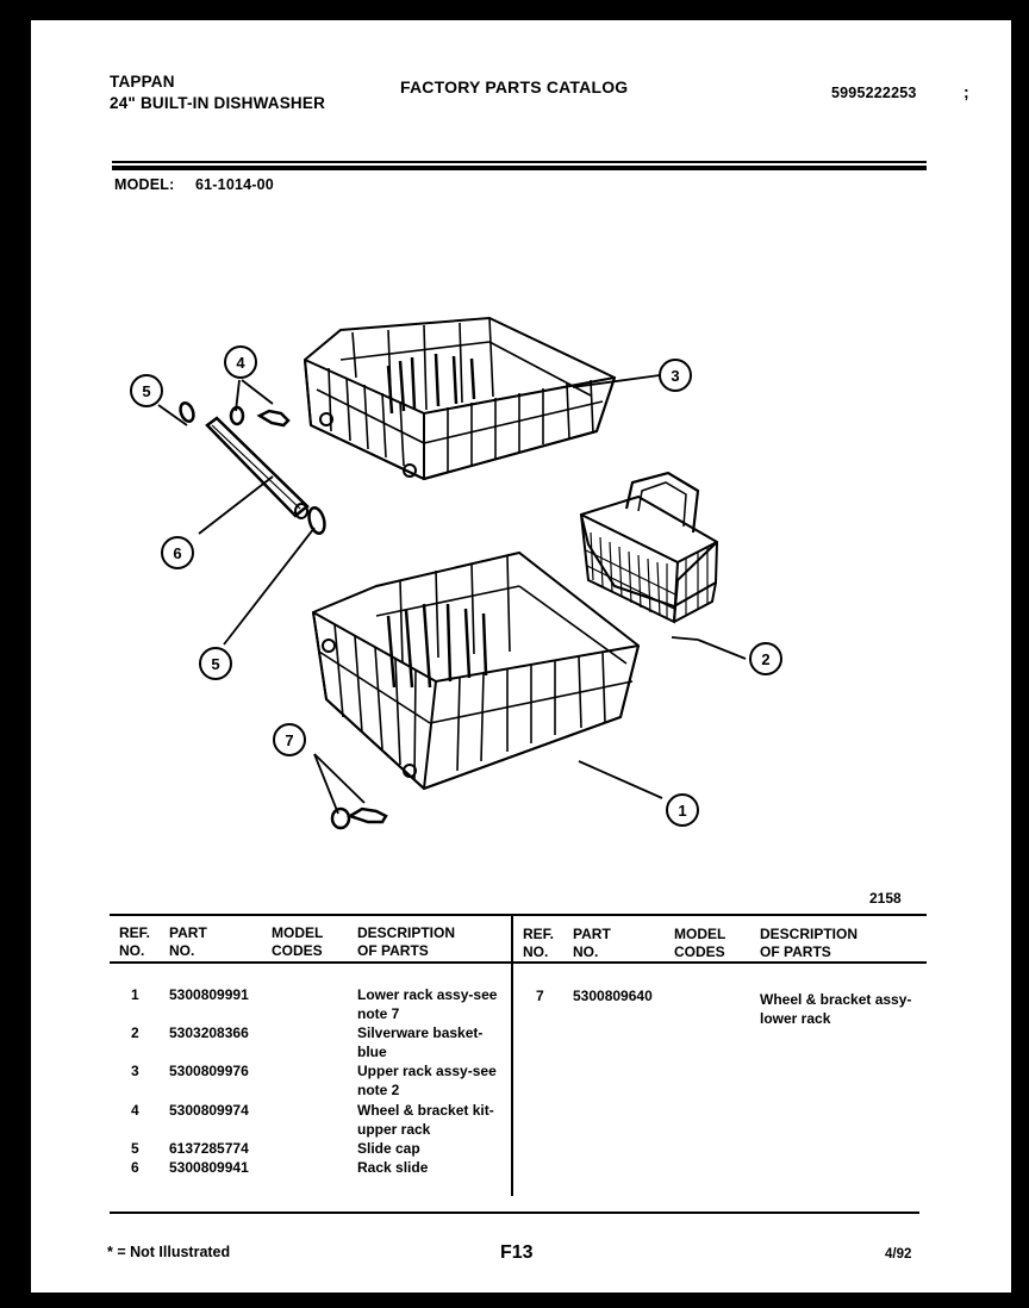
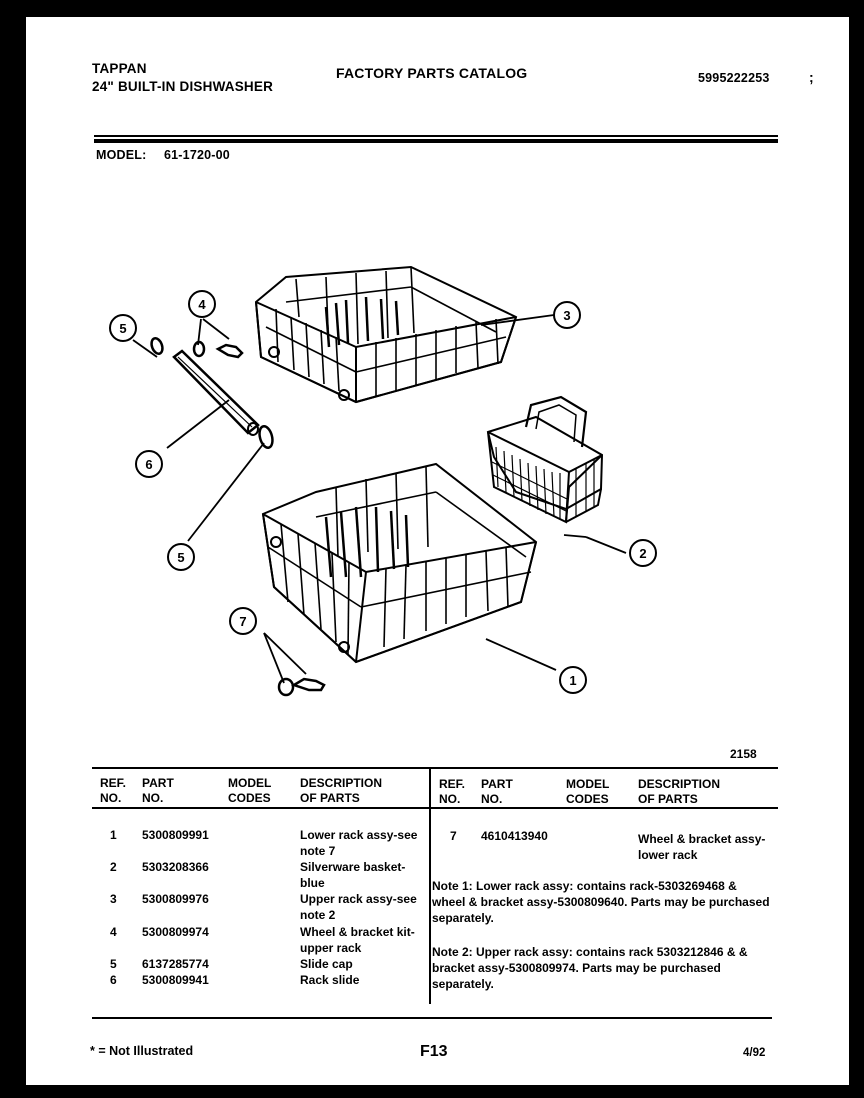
  TAPPAN
  24" BUILT-IN DISHWASHER
  FACTORY PARTS CATALOG
  5995222253
  ;
  MODEL:
- 61-1014-00
+ 61-1720-00
  5
  4
  3
  6
  5
  2
  7
  1
  2158
  REF.
  NO.
  PART
  NO.
  MODEL
  CODES
  DESCRIPTION
  OF PARTS
  REF.
  NO.
  PART
  NO.
  MODEL
  CODES
  DESCRIPTION
  OF PARTS
  1
  5300809991
  Lower rack assy-see
  note 7
  2
  5303208366
  Silverware basket-
  blue
  3
  5300809976
  Upper rack assy-see
  note 2
  4
  5300809974
  Wheel & bracket kit-
  upper rack
  5
  6137285774
  Slide cap
  6
  5300809941
  Rack slide
  7
- 5300809640
+ 4610413940
  Wheel & bracket assy-
  lower rack
+ Note 1: Lower rack assy: contains rack-5303269468 & wheel & bracket assy-5300809640. Parts may be purchased separately.
+ Note 2: Upper rack assy: contains rack 5303212846 & & bracket assy-5300809974. Parts may be purchased separately.
  * = Not Illustrated
  F13
  4/92
